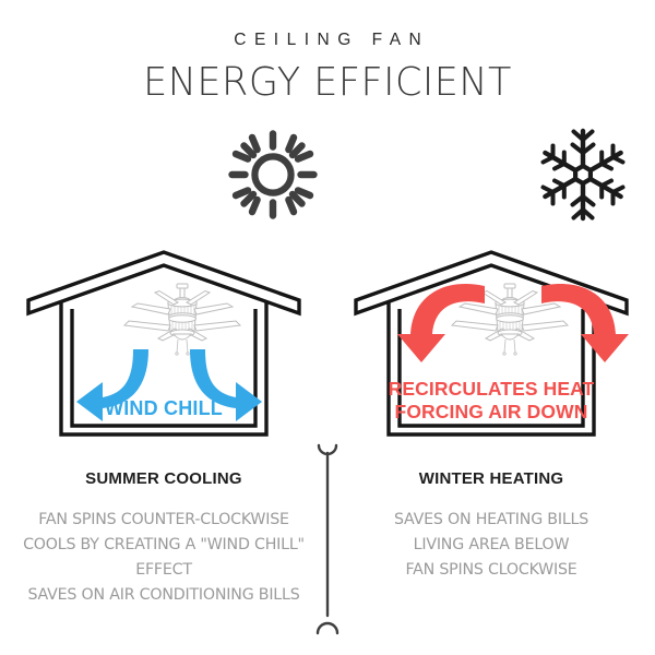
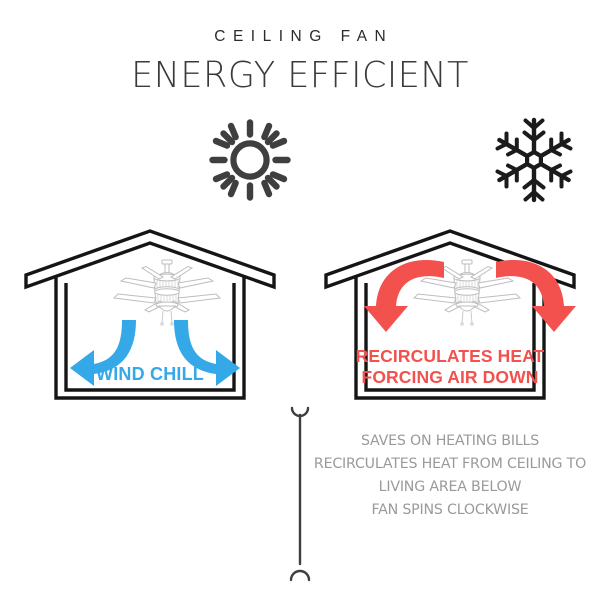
  CEILING FAN
  ENERGY EFFICIENT
  WIND CHILL
  RECIRCULATES HEAT
  FORCING AIR DOWN
- SUMMER COOLING
- FAN SPINS COUNTER-CLOCKWISE
- COOLS BY CREATING A "WIND CHILL"
- EFFECT
- SAVES ON AIR CONDITIONING BILLS
- WINTER HEATING
  SAVES ON HEATING BILLS
+ RECIRCULATES HEAT FROM CEILING TO
  LIVING AREA BELOW
  FAN SPINS CLOCKWISE
